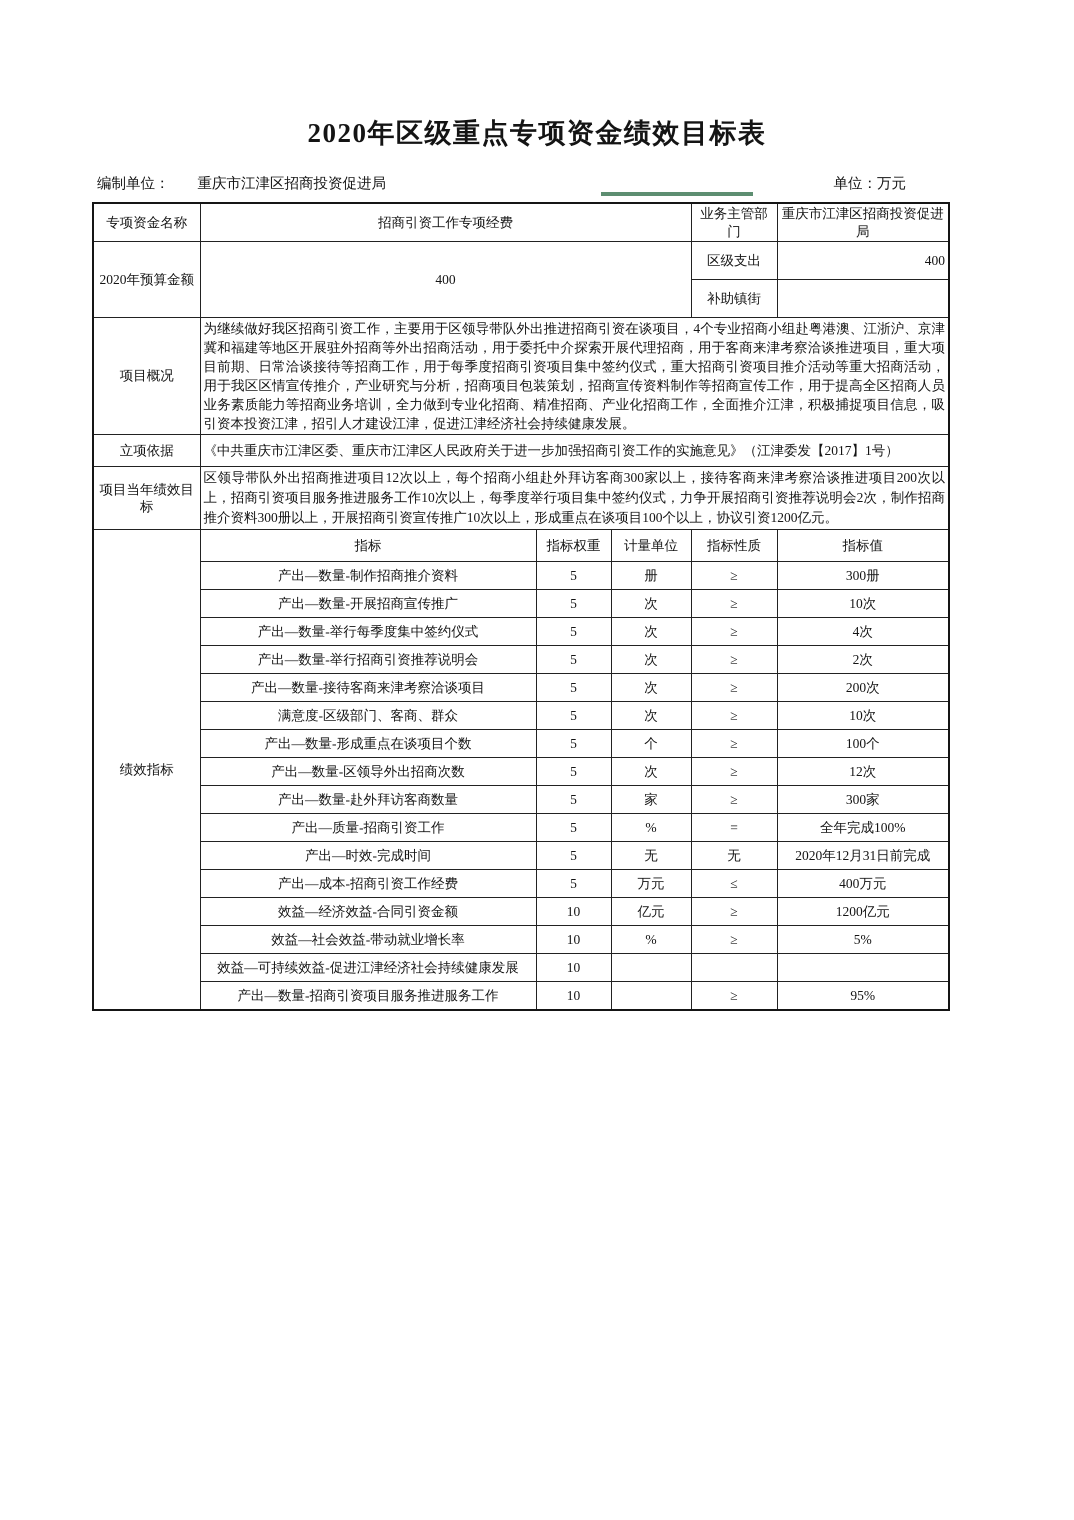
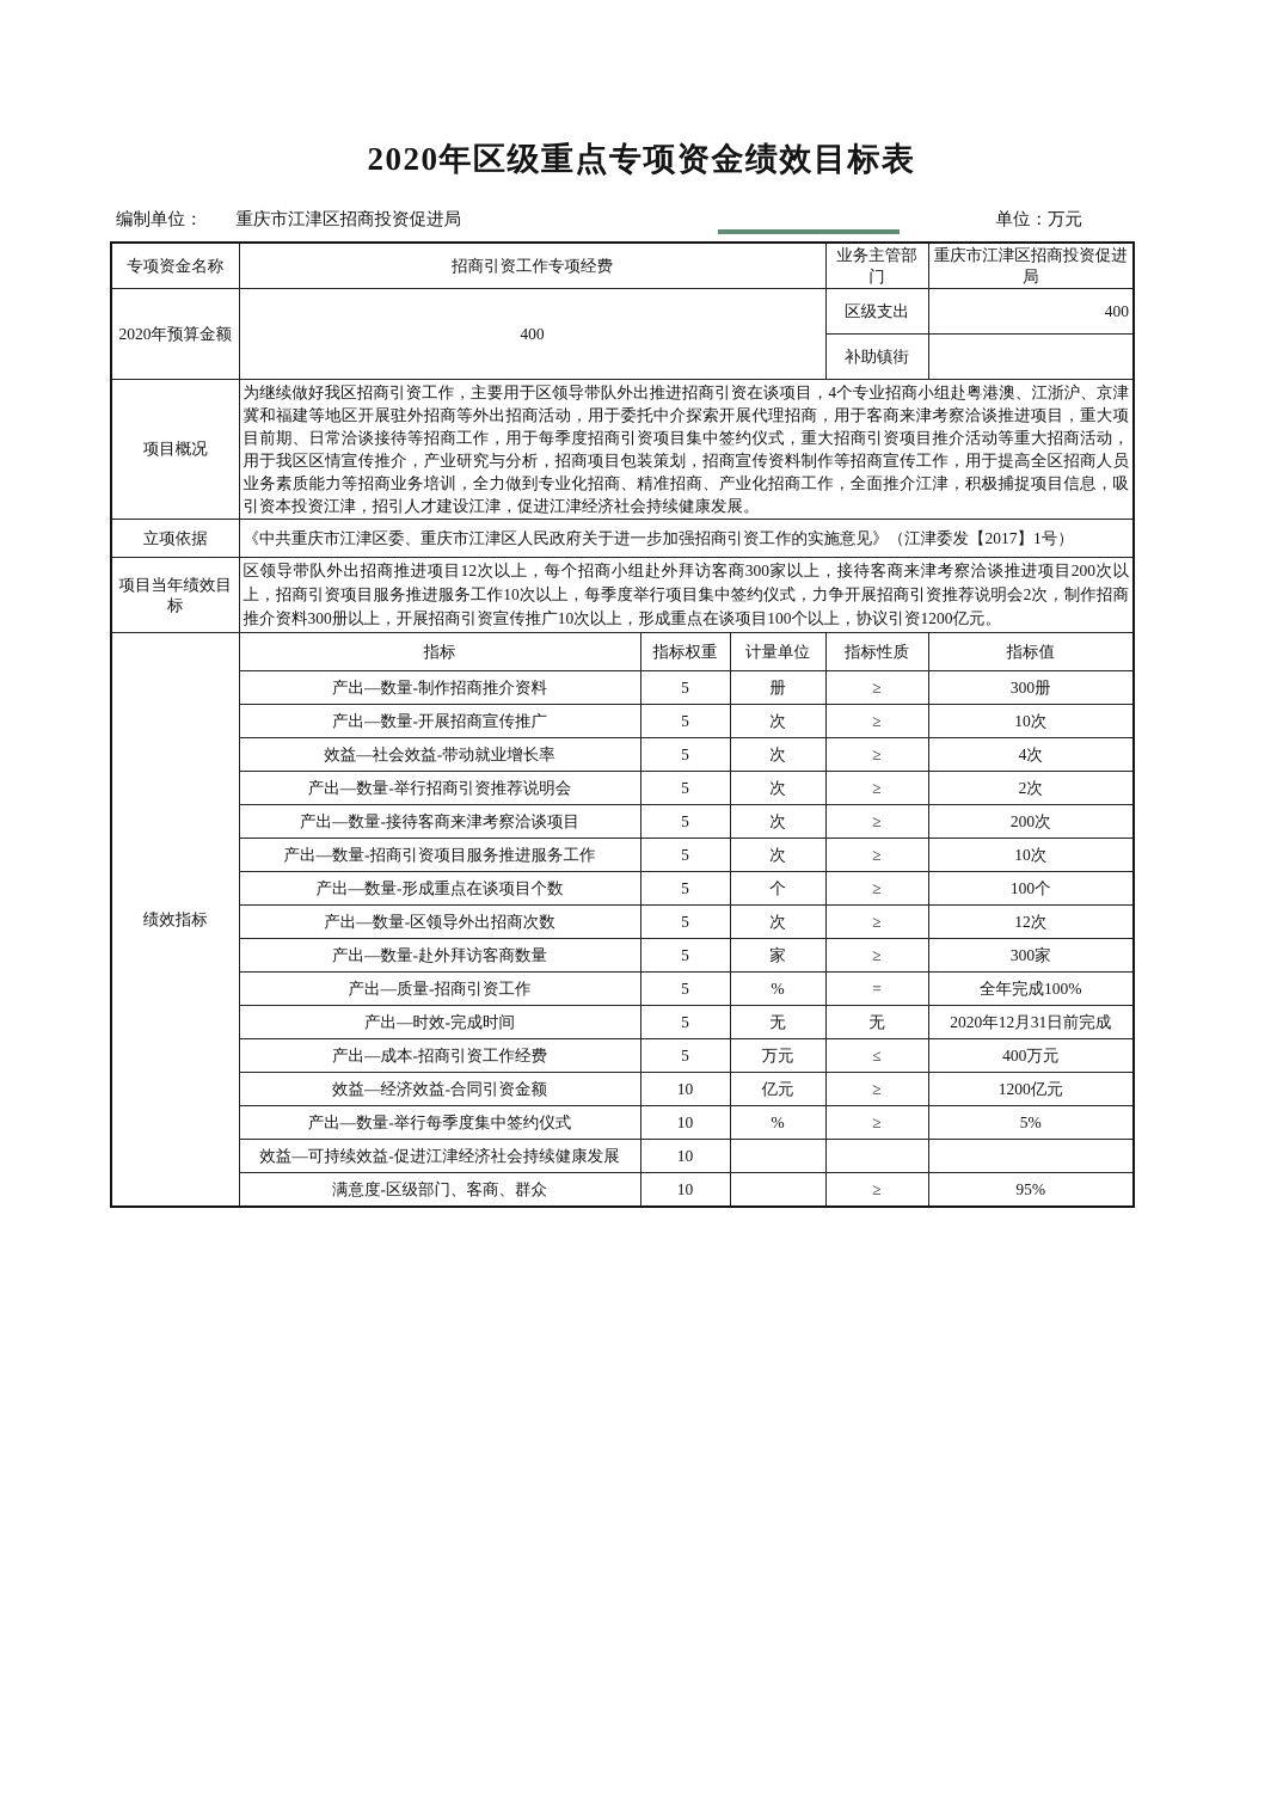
  2020年区级重点专项资金绩效目标表
  编制单位：
  重庆市江津区招商投资促进局
  单位：万元
  专项资金名称	招商引资工作专项经费	业务主管部门	重庆市江津区招商投资促进局
  2020年预算金额	400	区级支出	400
  补助镇街
  项目概况	为继续做好我区招商引资工作，主要用于区领导带队外出推进招商引资在谈项目，4个专业招商小组赴粤港澳、江浙沪、京津冀和福建等地区开展驻外招商等外出招商活动，用于委托中介探索开展代理招商，用于客商来津考察洽谈推进项目，重大项目前期、日常洽谈接待等招商工作，用于每季度招商引资项目集中签约仪式，重大招商引资项目推介活动等重大招商活动，用于我区区情宣传推介，产业研究与分析，招商项目包装策划，招商宣传资料制作等招商宣传工作，用于提高全区招商人员业务素质能力等招商业务培训，全力做到专业化招商、精准招商、产业化招商工作，全面推介江津，积极捕捉项目信息，吸引资本投资江津，招引人才建设江津，促进江津经济社会持续健康发展。
  立项依据	《中共重庆市江津区委、重庆市江津区人民政府关于进一步加强招商引资工作的实施意见》（江津委发【2017】1号）
  项目当年绩效目标	区领导带队外出招商推进项目12次以上，每个招商小组赴外拜访客商300家以上，接待客商来津考察洽谈推进项目200次以上，招商引资项目服务推进服务工作10次以上，每季度举行项目集中签约仪式，力争开展招商引资推荐说明会2次，制作招商推介资料300册以上，开展招商引资宣传推广10次以上，形成重点在谈项目100个以上，协议引资1200亿元。
  绩效指标	指标	指标权重	计量单位	指标性质	指标值
  产出—数量-制作招商推介资料	5	册	≥	300册
  产出—数量-开展招商宣传推广	5	次	≥	10次
- 产出—数量-举行每季度集中签约仪式	5	次	≥	4次
+ 效益—社会效益-带动就业增长率	5	次	≥	4次
  产出—数量-举行招商引资推荐说明会	5	次	≥	2次
  产出—数量-接待客商来津考察洽谈项目	5	次	≥	200次
- 满意度-区级部门、客商、群众	5	次	≥	10次
+ 产出—数量-招商引资项目服务推进服务工作	5	次	≥	10次
  产出—数量-形成重点在谈项目个数	5	个	≥	100个
  产出—数量-区领导外出招商次数	5	次	≥	12次
  产出—数量-赴外拜访客商数量	5	家	≥	300家
  产出—质量-招商引资工作	5	%	=	全年完成100%
  产出—时效-完成时间	5	无	无	2020年12月31日前完成
  产出—成本-招商引资工作经费	5	万元	≤	400万元
  效益—经济效益-合同引资金额	10	亿元	≥	1200亿元
- 效益—社会效益-带动就业增长率	10	%	≥	5%
+ 产出—数量-举行每季度集中签约仪式	10	%	≥	5%
  效益—可持续效益-促进江津经济社会持续健康发展	10
- 产出—数量-招商引资项目服务推进服务工作	10		≥	95%
+ 满意度-区级部门、客商、群众	10		≥	95%
